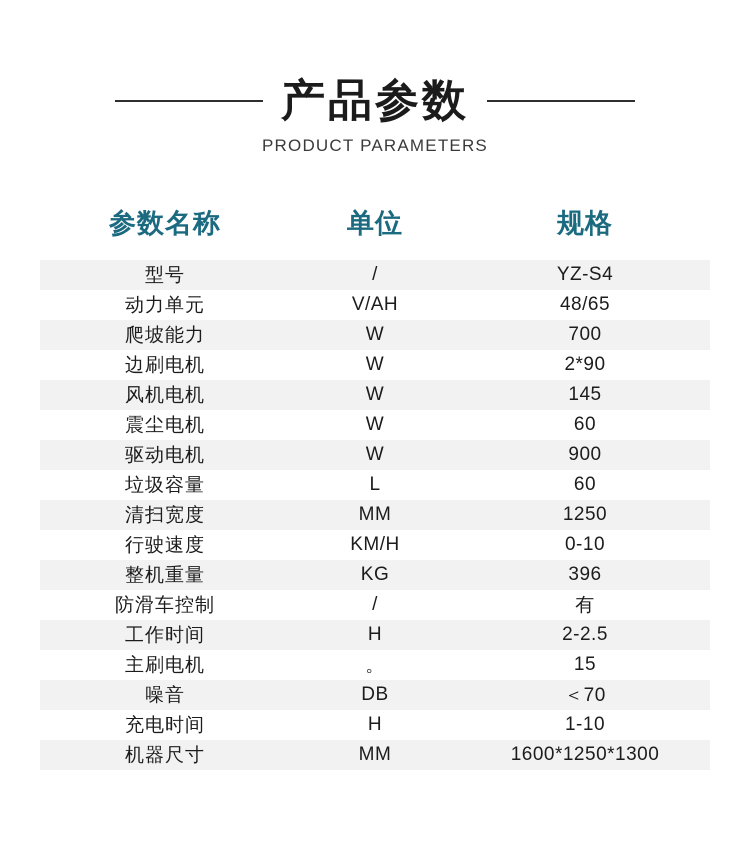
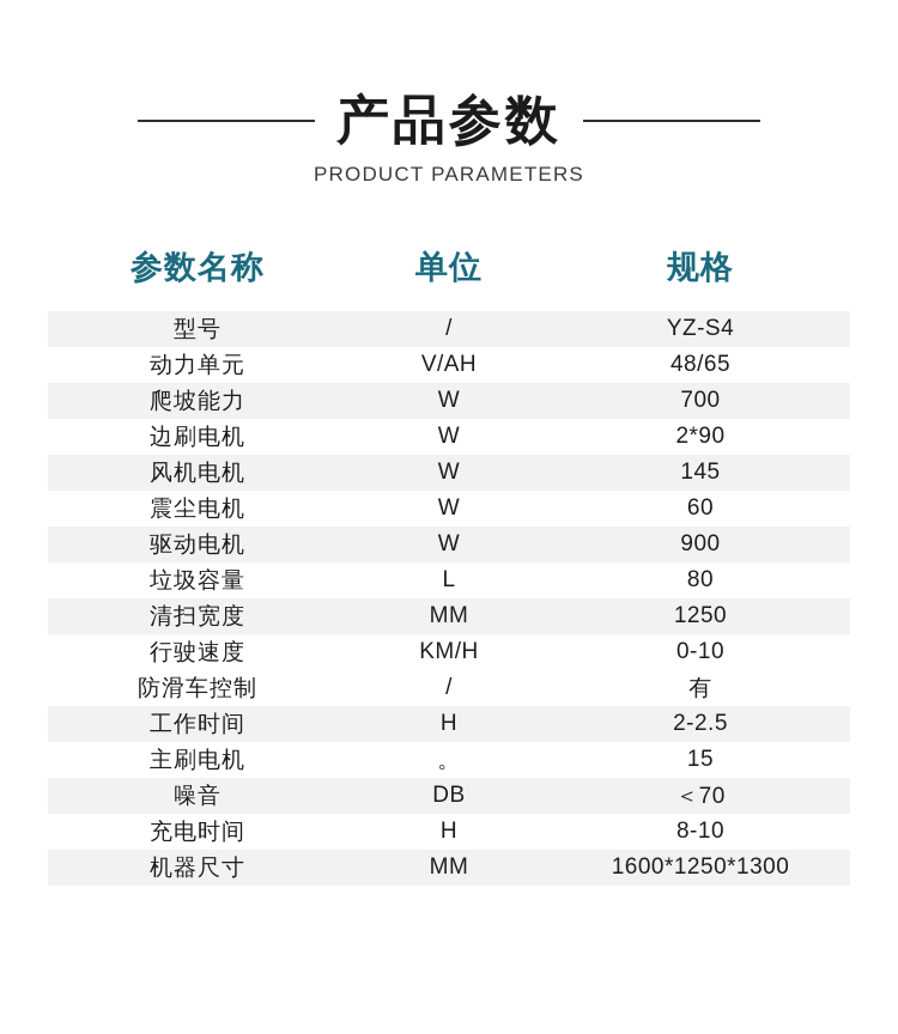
  产品参数
  PRODUCT PARAMETERS
  参数名称	单位	规格
  型号	/	YZ-S4
  动力单元	V/AH	48/65
  爬坡能力	W	700
  边刷电机	W	2*90
  风机电机	W	145
  震尘电机	W	60
  驱动电机	W	900
- 垃圾容量	L	60
+ 垃圾容量	L	80
  清扫宽度	MM	1250
  行驶速度	KM/H	0-10
- 整机重量	KG	396
  防滑车控制	/	有
  工作时间	H	2-2.5
  主刷电机	。	15
  噪音	DB	＜70
- 充电时间	H	1-10
+ 充电时间	H	8-10
  机器尺寸	MM	1600*1250*1300
